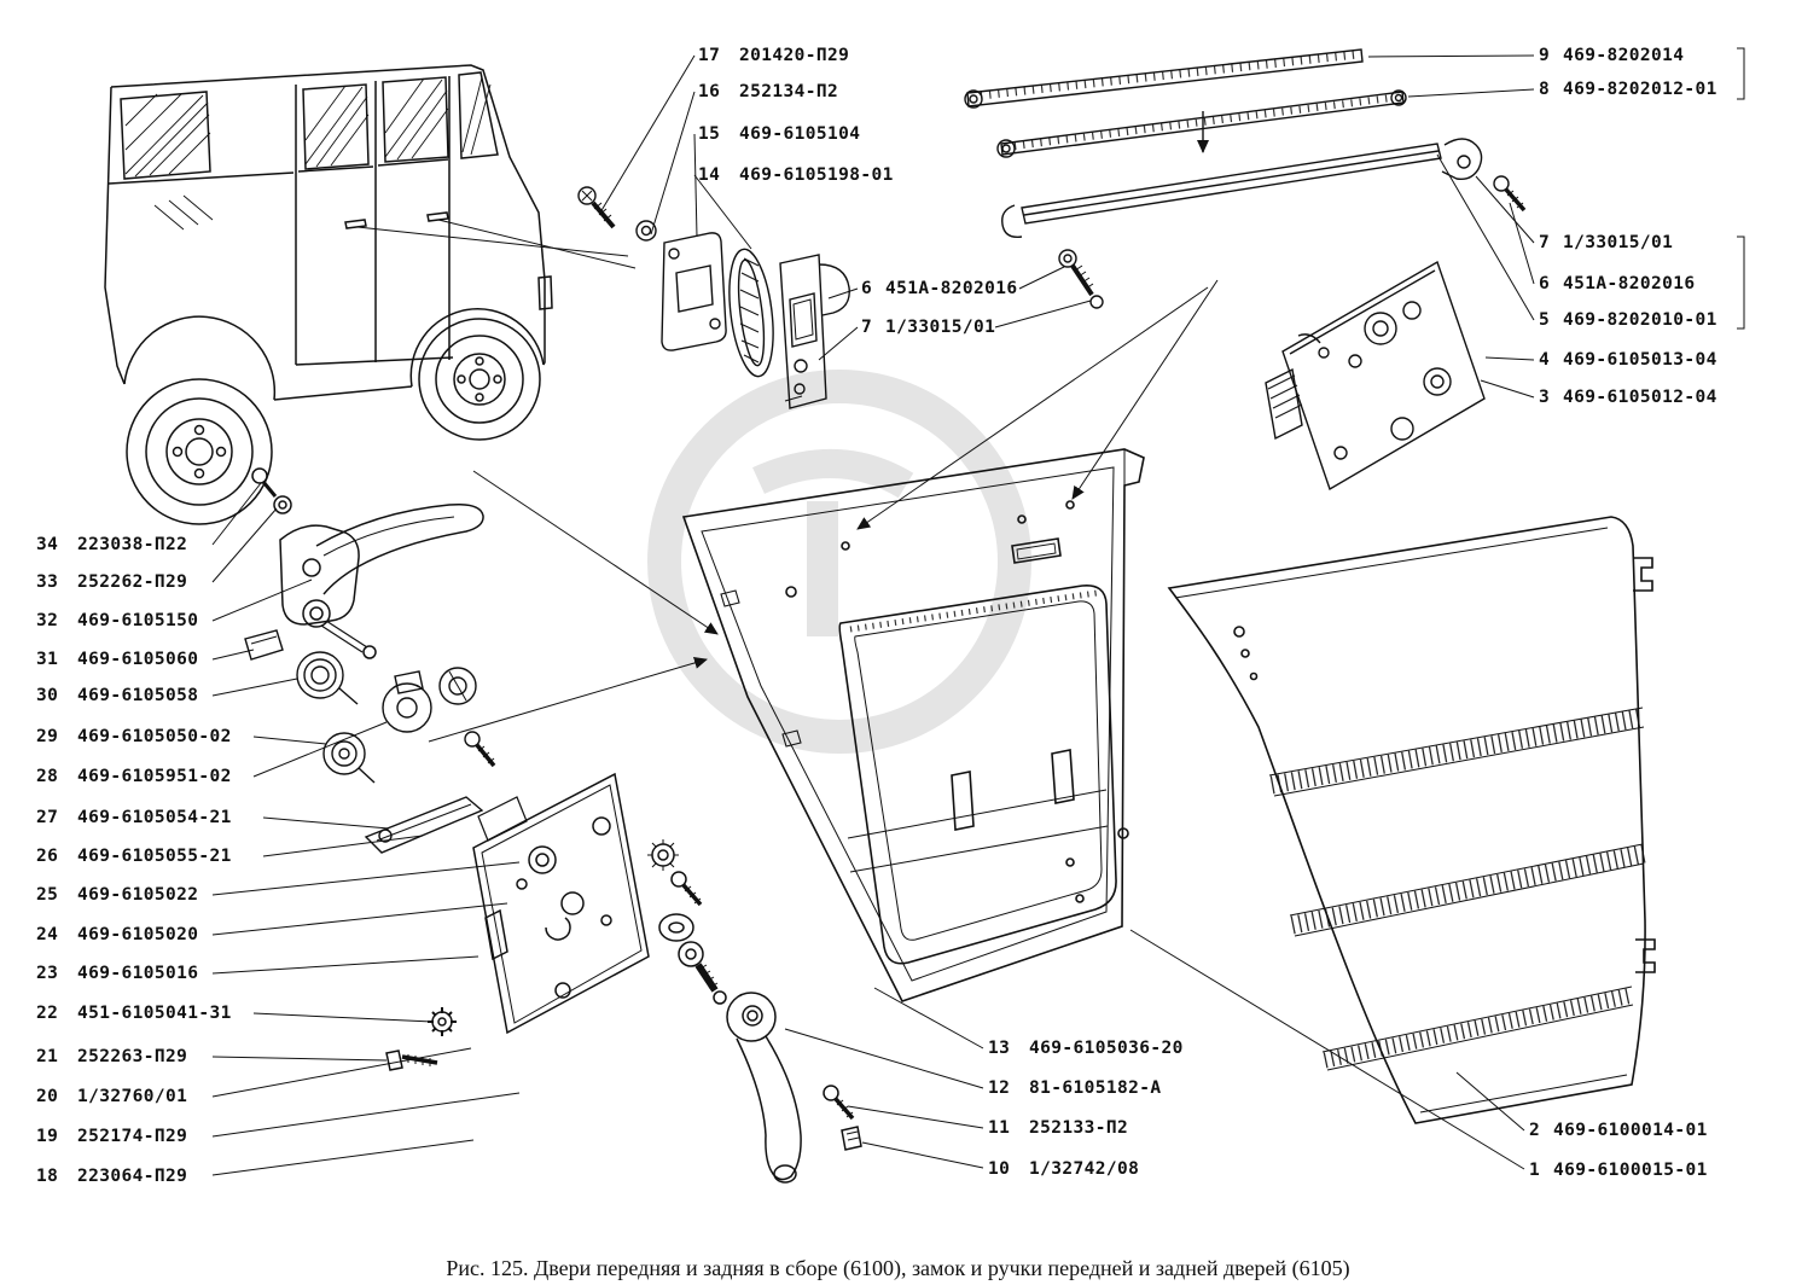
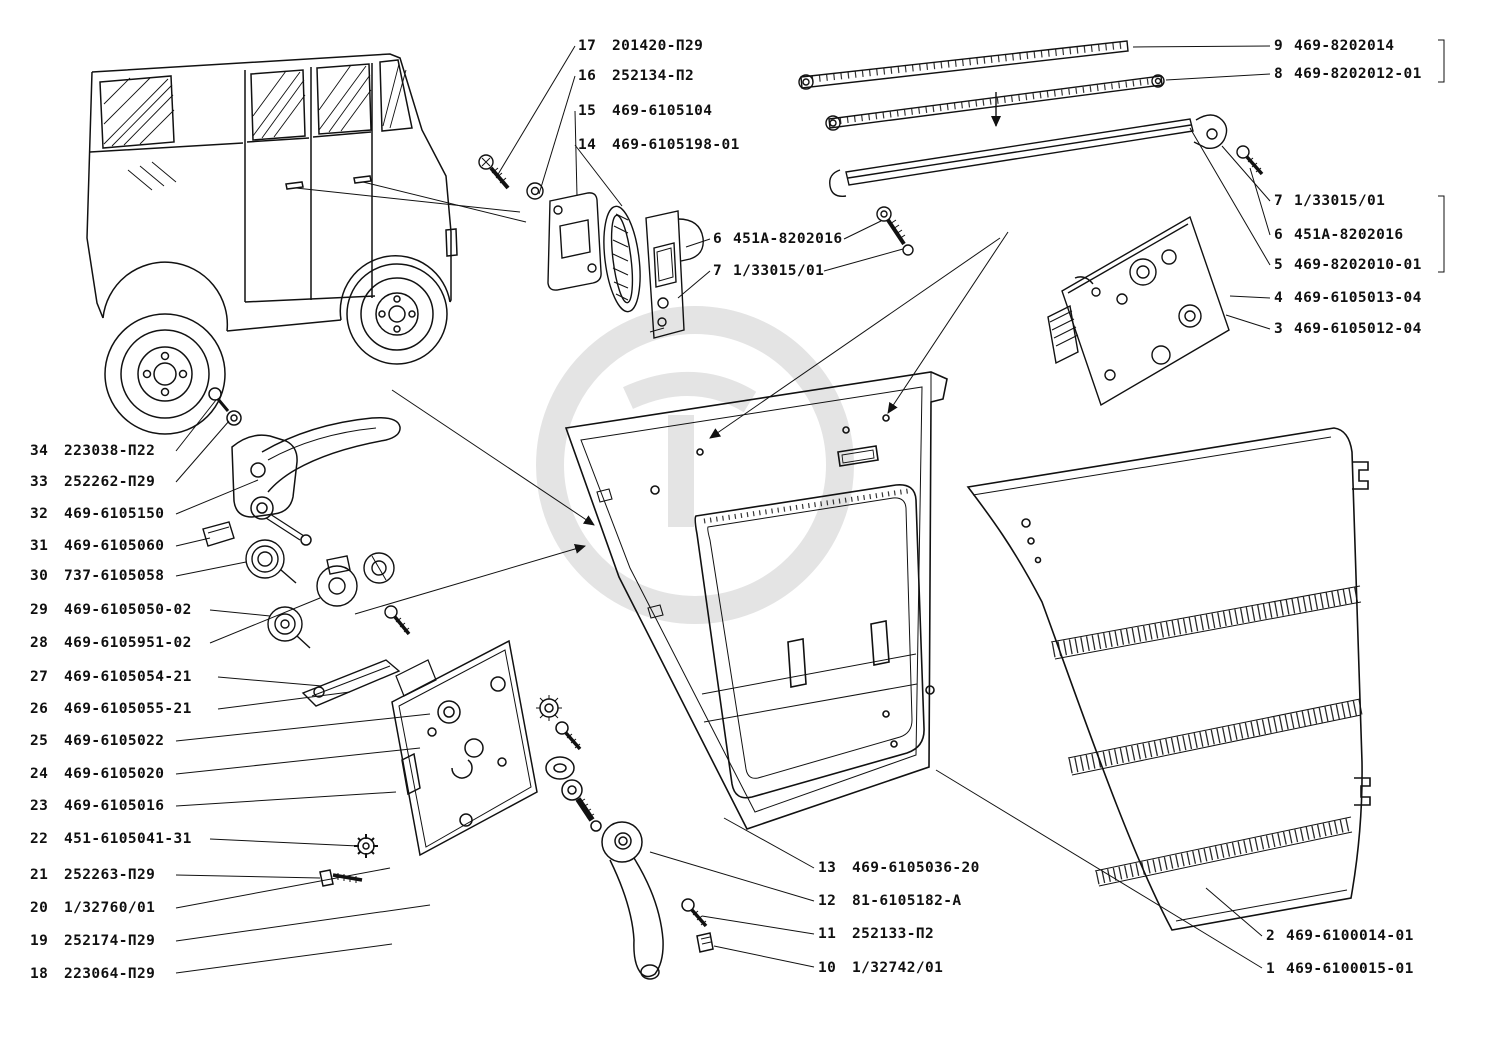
  17
  201420-П29
  16
  252134-П2
  15
  469-6105104
  14
  469-6105198-01
  6
  451А-8202016
  7
  1/33015/01
  9
  469-8202014
  8
  469-8202012-01
  7
  1/33015/01
  6
  451А-8202016
  5
  469-8202010-01
  4
  469-6105013-04
  3
  469-6105012-04
  34
  223038-П22
  33
  252262-П29
  32
  469-6105150
  31
  469-6105060
  30
- 469-6105058
+ 737-6105058
  29
  469-6105050-02
  28
  469-6105951-02
  27
  469-6105054-21
  26
  469-6105055-21
  25
  469-6105022
  24
  469-6105020
  23
  469-6105016
  22
  451-6105041-31
  21
  252263-П29
  20
  1/32760/01
  19
  252174-П29
  18
  223064-П29
  13
  469-6105036-20
  12
  81-6105182-А
  11
  252133-П2
  10
- 1/32742/08
+ 1/32742/01
  2
  469-6100014-01
  1
  469-6100015-01
- Рис. 125. Двери передняя и задняя в сборе (6100), замок и ручки передней и задней дверей (6105)
